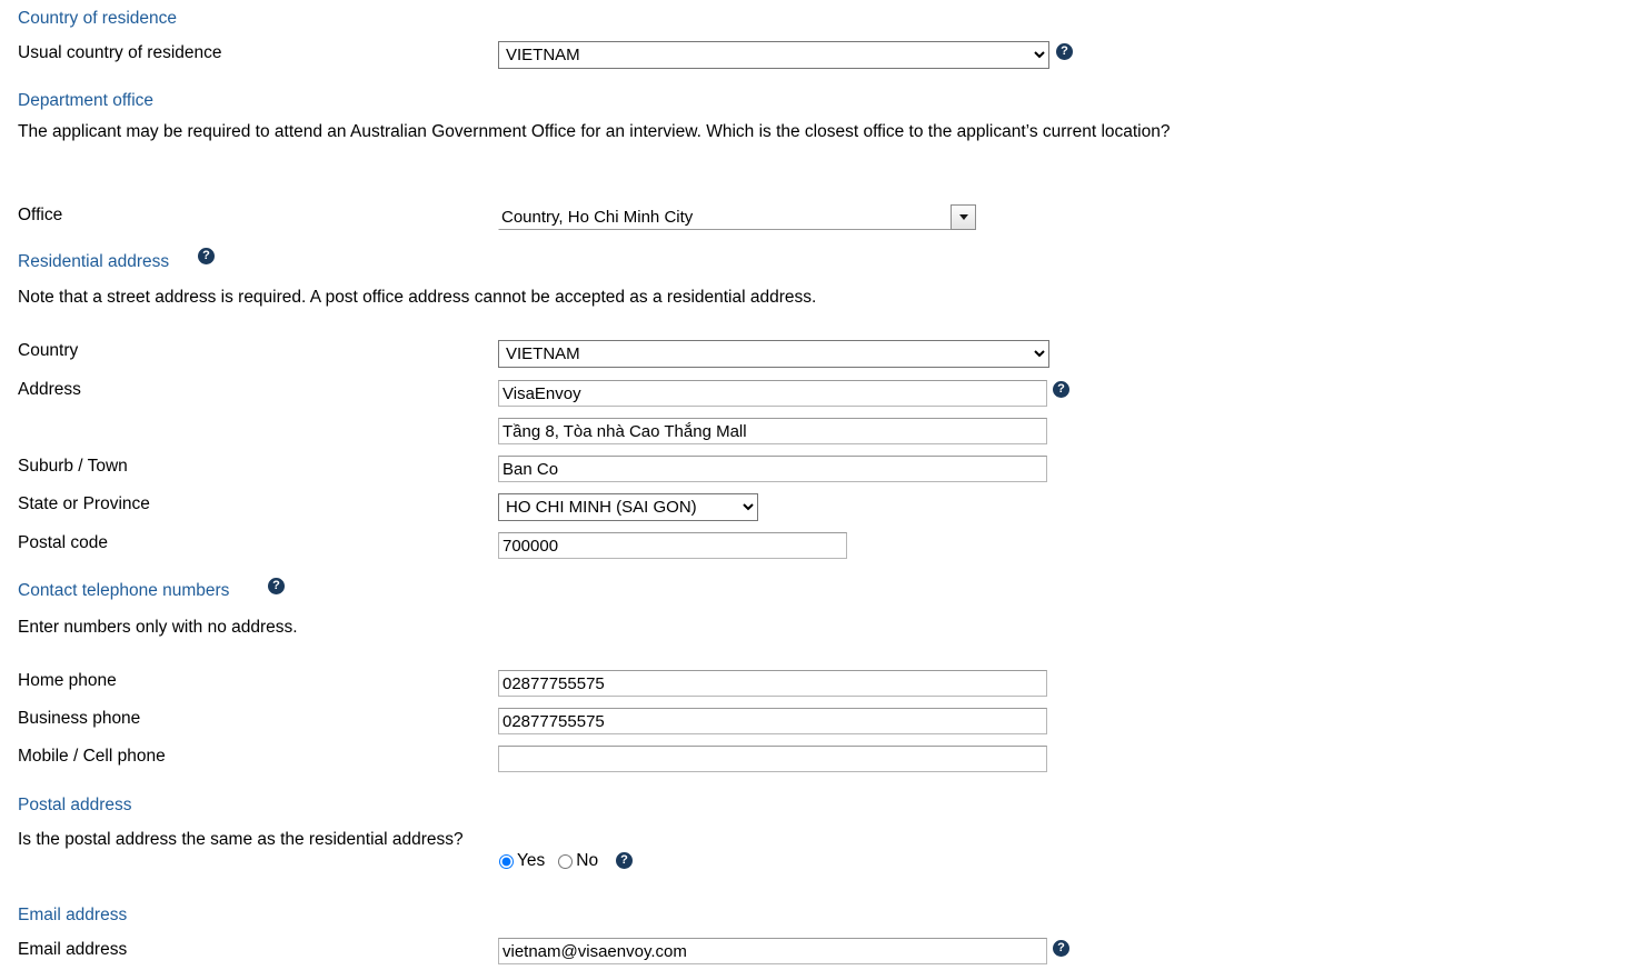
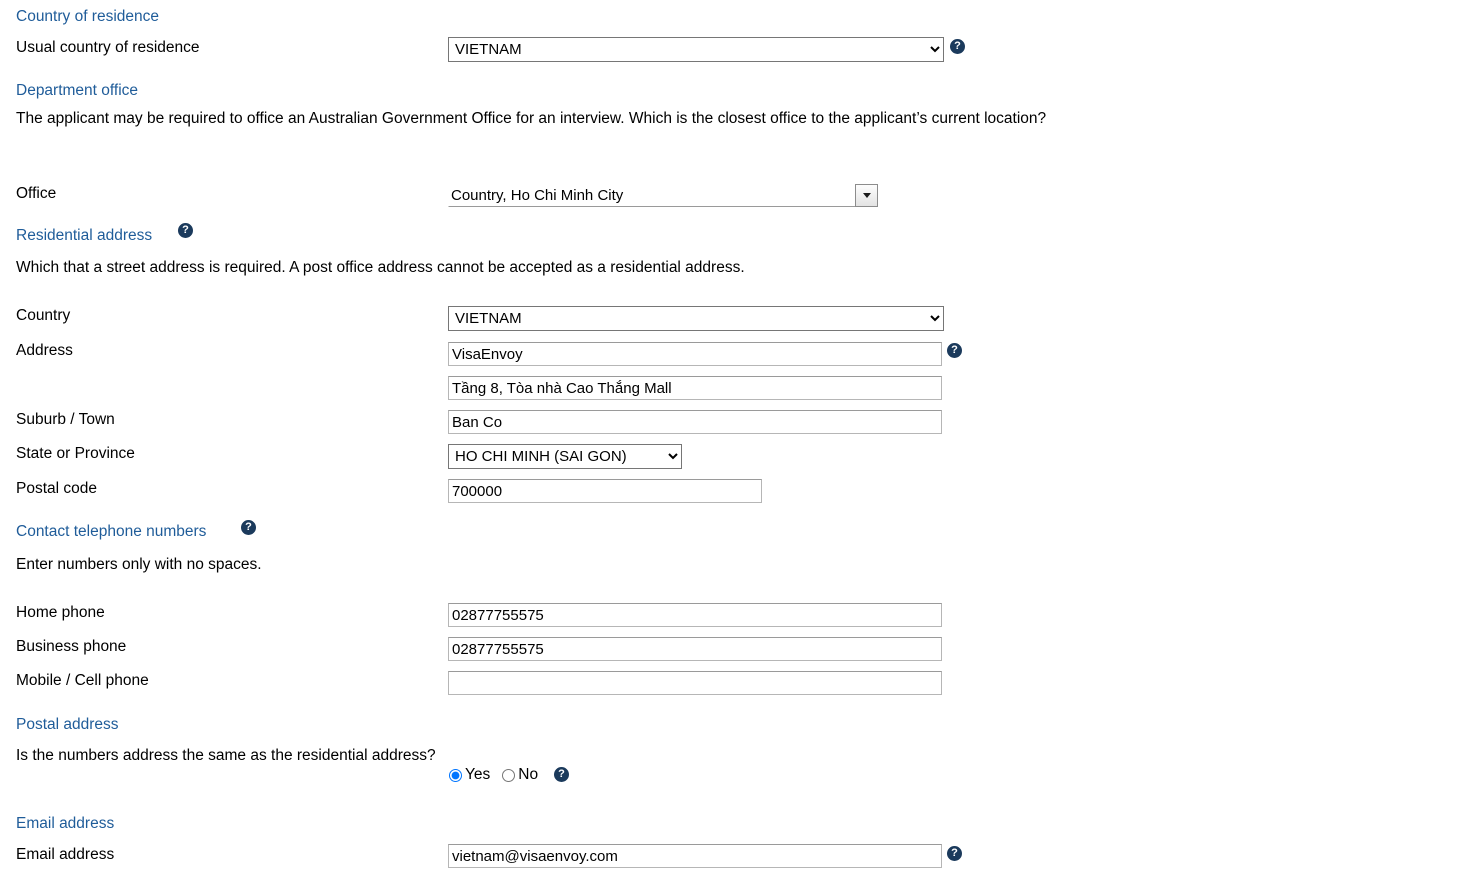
  Country of residence
  Usual country of residence
  VIETNAM
  ?
  Department office
- The applicant may be required to attend an Australian Government Office for an interview. Which is the closest office to the applicant’s current location?
+ The applicant may be required to office an Australian Government Office for an interview. Which is the closest office to the applicant’s current location?
  Office
  Country, Ho Chi Minh City
  Residential address
  ?
- Note that a street address is required. A post office address cannot be accepted as a residential address.
+ Which that a street address is required. A post office address cannot be accepted as a residential address.
  Country
  VIETNAM
  Address
  VisaEnvoy
  ?
  Tầng 8, Tòa nhà Cao Thắng Mall
  Suburb / Town
  Ban Co
  State or Province
  HO CHI MINH (SAI GON)
  Postal code
  700000
  Contact telephone numbers
  ?
- Enter numbers only with no address.
+ Enter numbers only with no spaces.
  Home phone
  02877755575
  Business phone
  02877755575
  Mobile / Cell phone
  Postal address
- Is the postal address the same as the residential address?
+ Is the numbers address the same as the residential address?
  Yes
  No
  ?
  Email address
  Email address
  vietnam@visaenvoy.com
  ?
